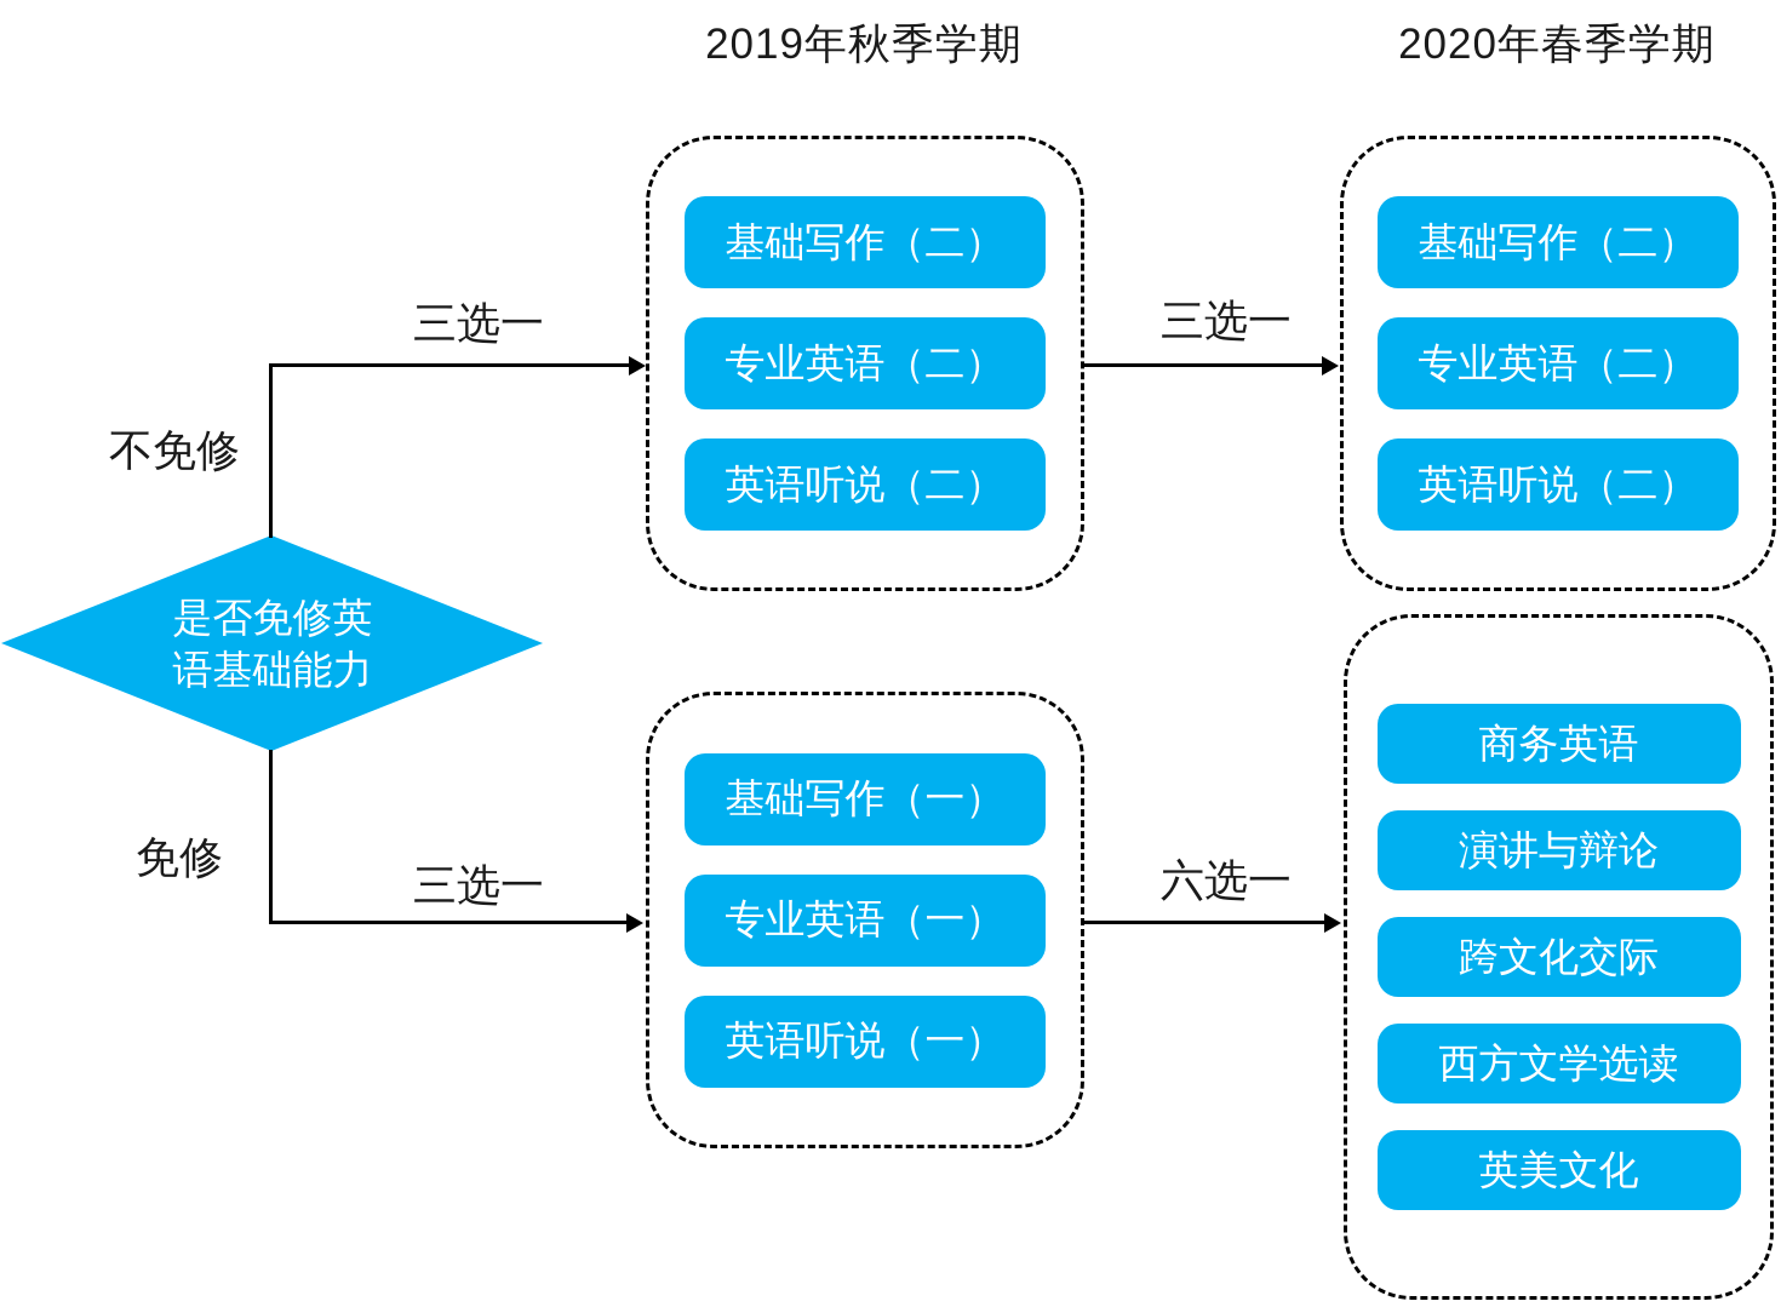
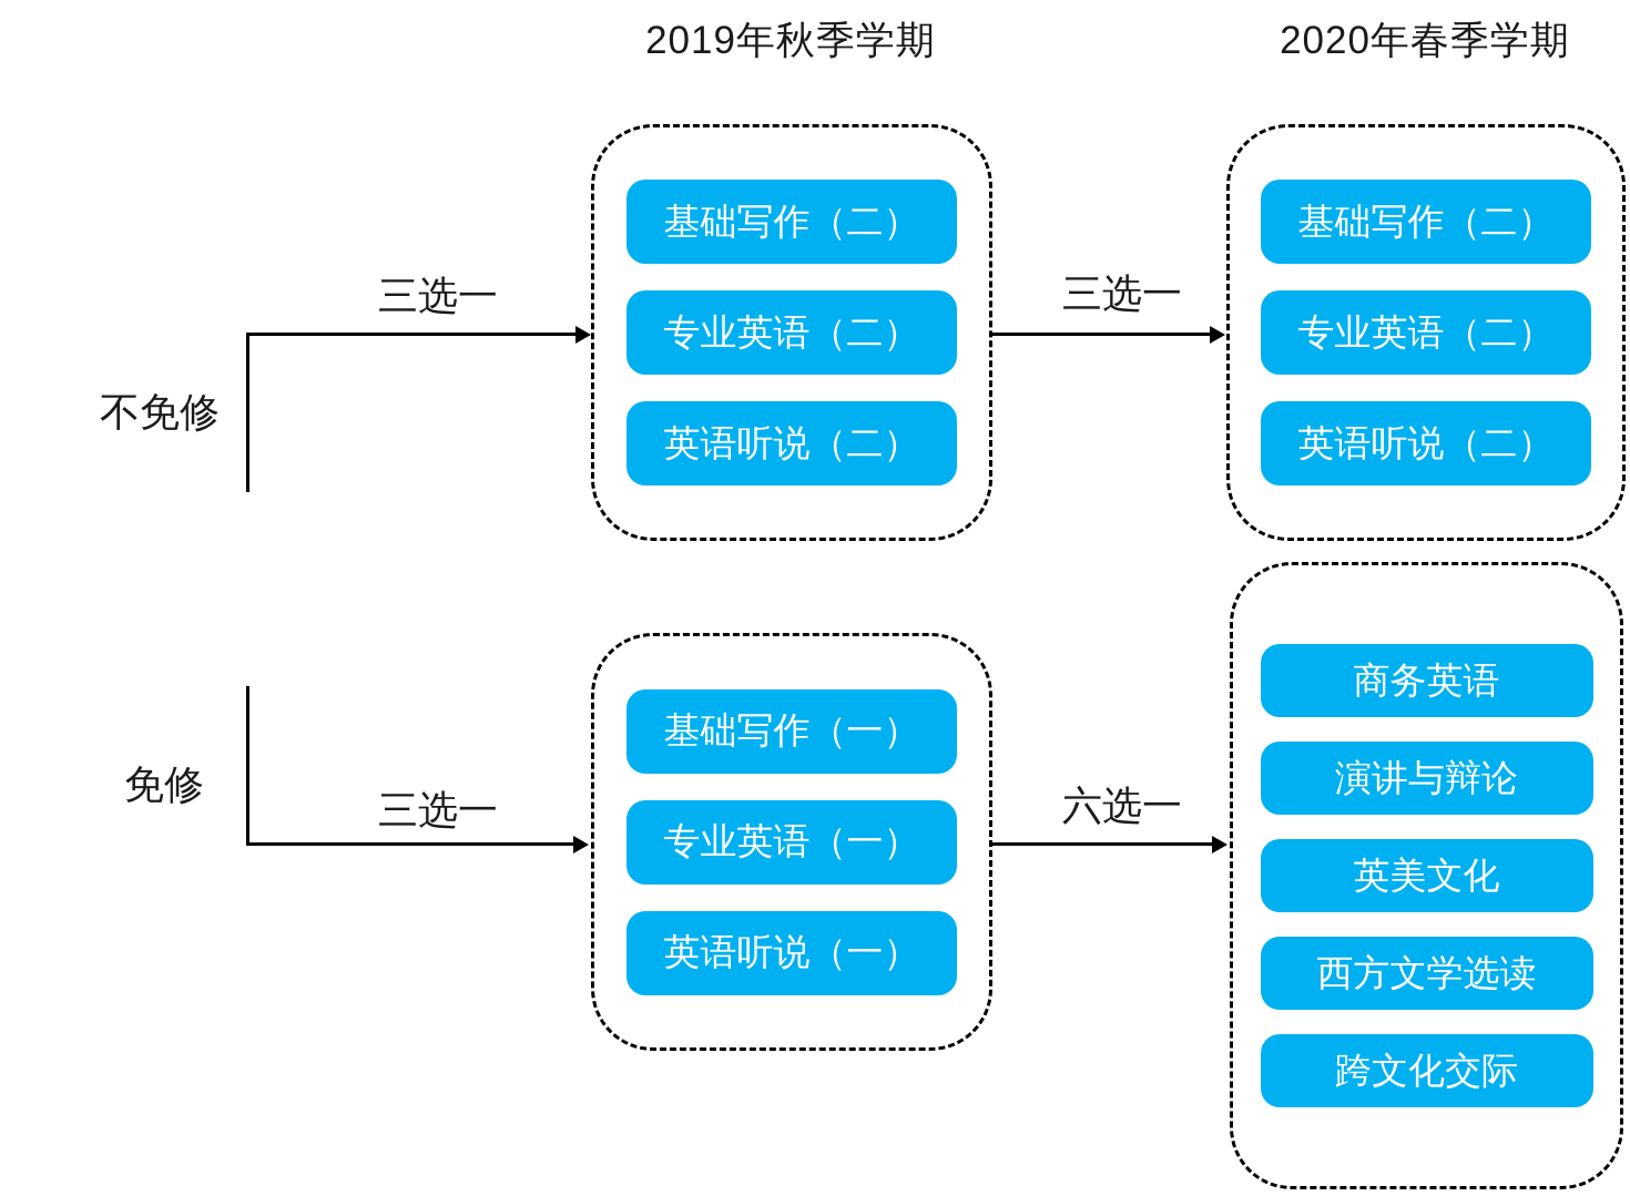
  2019年秋季学期
  2020年春季学期
- 是否免修英
- 语基础能力
  不免修
  免修
  三选一
  三选一
  三选一
  六选一
  基础写作（二）
  专业英语（二）
  英语听说（二）
  基础写作（二）
  专业英语（二）
  英语听说（二）
  基础写作（一）
  专业英语（一）
  英语听说（一）
  商务英语
  演讲与辩论
- 跨文化交际
+ 英美文化
  西方文学选读
- 英美文化
+ 跨文化交际
